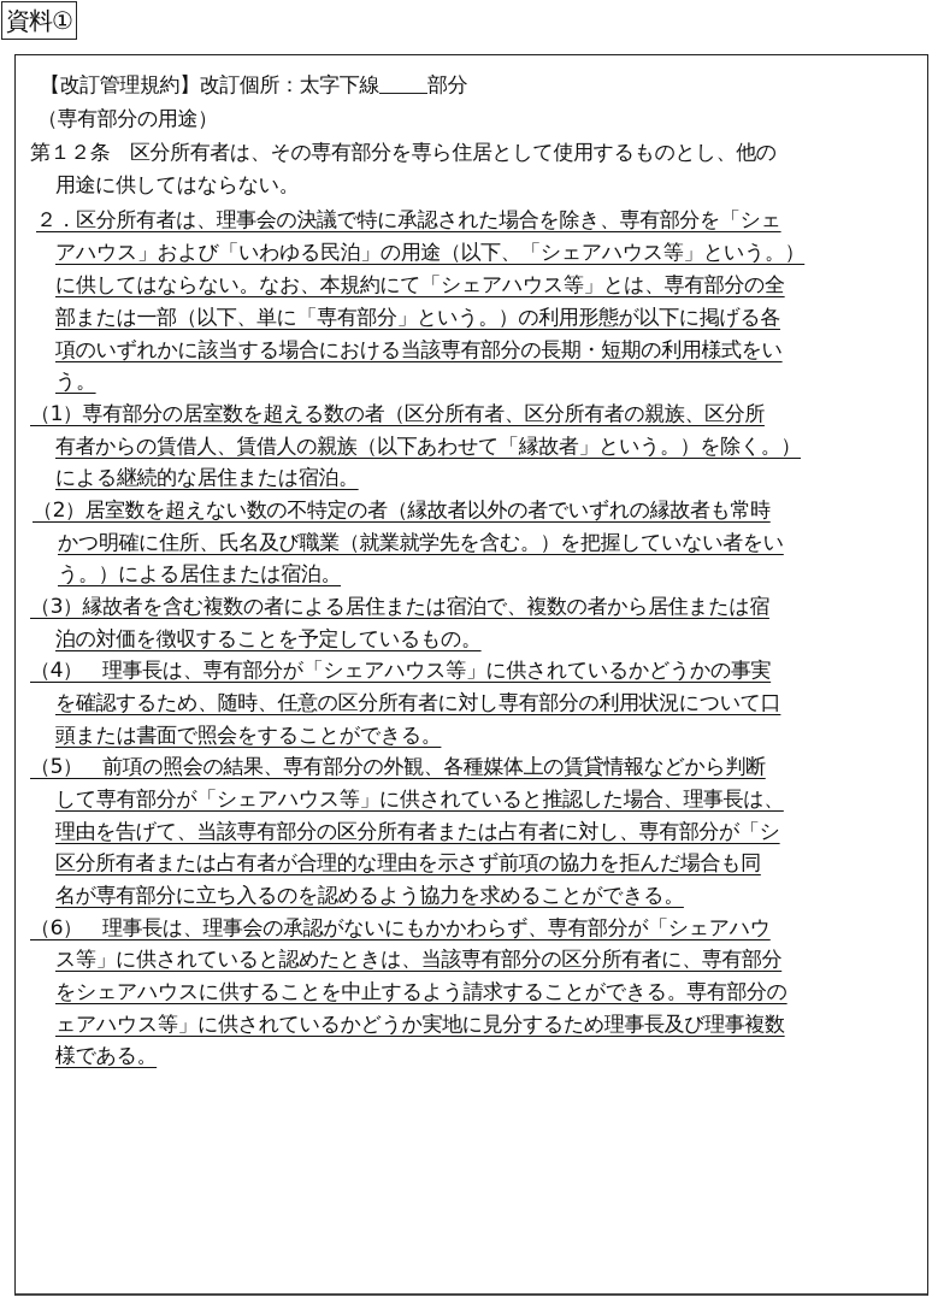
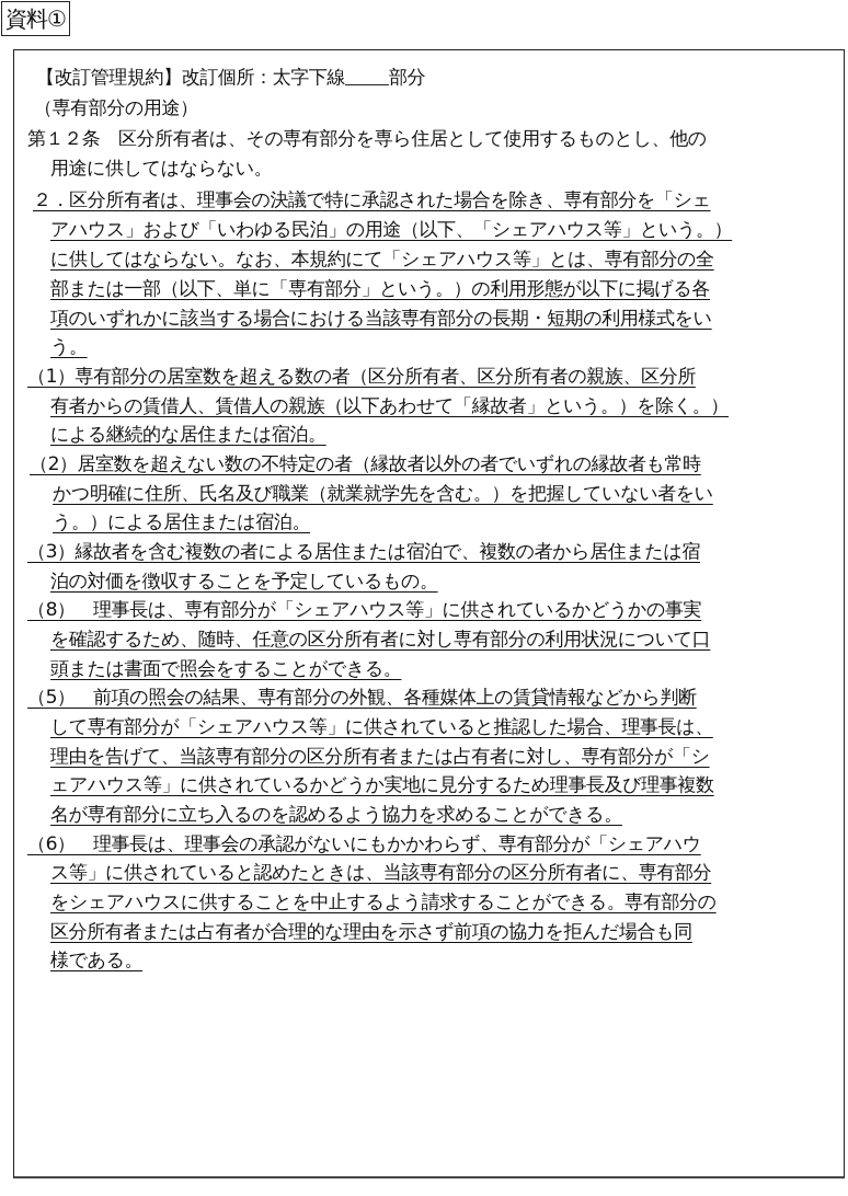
  資料①
  【改訂管理規約】改訂個所：太字下線 部分
  （専有部分の用途）
  第１２条 区分所有者は、その専有部分を専ら住居として使用するものとし、他の
  用途に供してはならない。
  ２．区分所有者は、理事会の決議で特に承認された場合を除き、専有部分を「シェ
  アハウス」および「いわゆる民泊」の用途（以下、「シェアハウス等」という。）
  に供してはならない。なお、本規約にて「シェアハウス等」とは、専有部分の全
  部または一部（以下、単に「専有部分」という。）の利用形態が以下に掲げる各
  項のいずれかに該当する場合における当該専有部分の長期・短期の利用様式をい
  う。
  （1）専有部分の居室数を超える数の者（区分所有者、区分所有者の親族、区分所
  有者からの賃借人、賃借人の親族（以下あわせて「縁故者」という。）を除く。）
  による継続的な居住または宿泊。
  （2）居室数を超えない数の不特定の者（縁故者以外の者でいずれの縁故者も常時
  かつ明確に住所、氏名及び職業（就業就学先を含む。）を把握していない者をい
  う。）による居住または宿泊。
  （3）縁故者を含む複数の者による居住または宿泊で、複数の者から居住または宿
  泊の対価を徴収することを予定しているもの。
- （4） 理事長は、専有部分が「シェアハウス等」に供されているかどうかの事実
+ （8） 理事長は、専有部分が「シェアハウス等」に供されているかどうかの事実
  を確認するため、随時、任意の区分所有者に対し専有部分の利用状況について口
  頭または書面で照会をすることができる。
  （5） 前項の照会の結果、専有部分の外観、各種媒体上の賃貸情報などから判断
  して専有部分が「シェアハウス等」に供されていると推認した場合、理事長は、
  理由を告げて、当該専有部分の区分所有者または占有者に対し、専有部分が「シ
- 区分所有者または占有者が合理的な理由を示さず前項の協力を拒んだ場合も同
+ ェアハウス等」に供されているかどうか実地に見分するため理事長及び理事複数
  名が専有部分に立ち入るのを認めるよう協力を求めることができる。
  （6） 理事長は、理事会の承認がないにもかかわらず、専有部分が「シェアハウ
  ス等」に供されていると認めたときは、当該専有部分の区分所有者に、専有部分
  をシェアハウスに供することを中止するよう請求することができる。専有部分の
- ェアハウス等」に供されているかどうか実地に見分するため理事長及び理事複数
+ 区分所有者または占有者が合理的な理由を示さず前項の協力を拒んだ場合も同
  様である。
